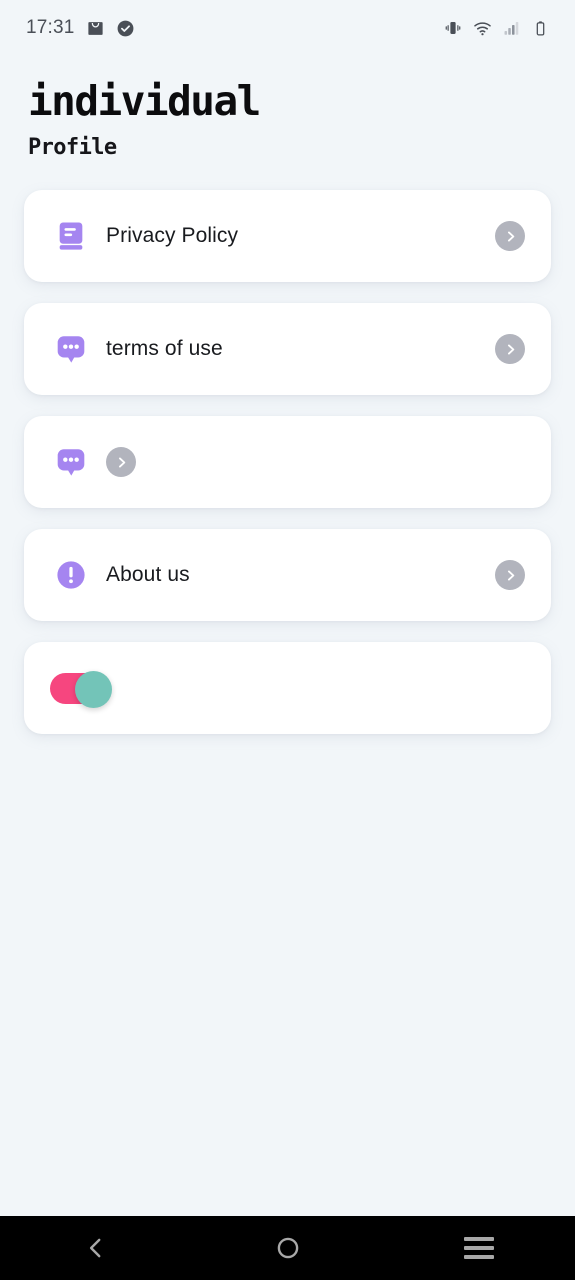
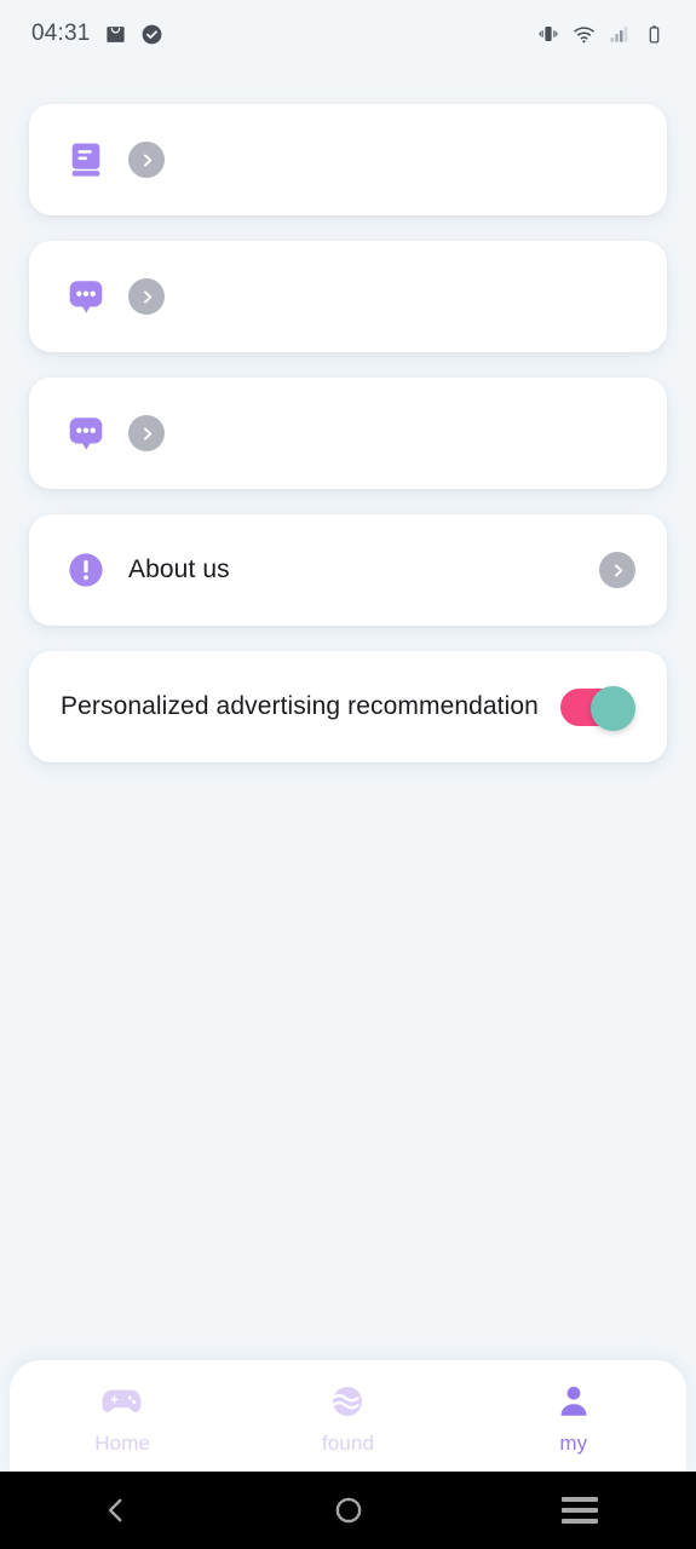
- 17:31
+ 04:31
- individual
- Profile
- Privacy Policy
- terms of use
  About us
+ Personalized advertising recommendation
+ Home
+ found
+ my
